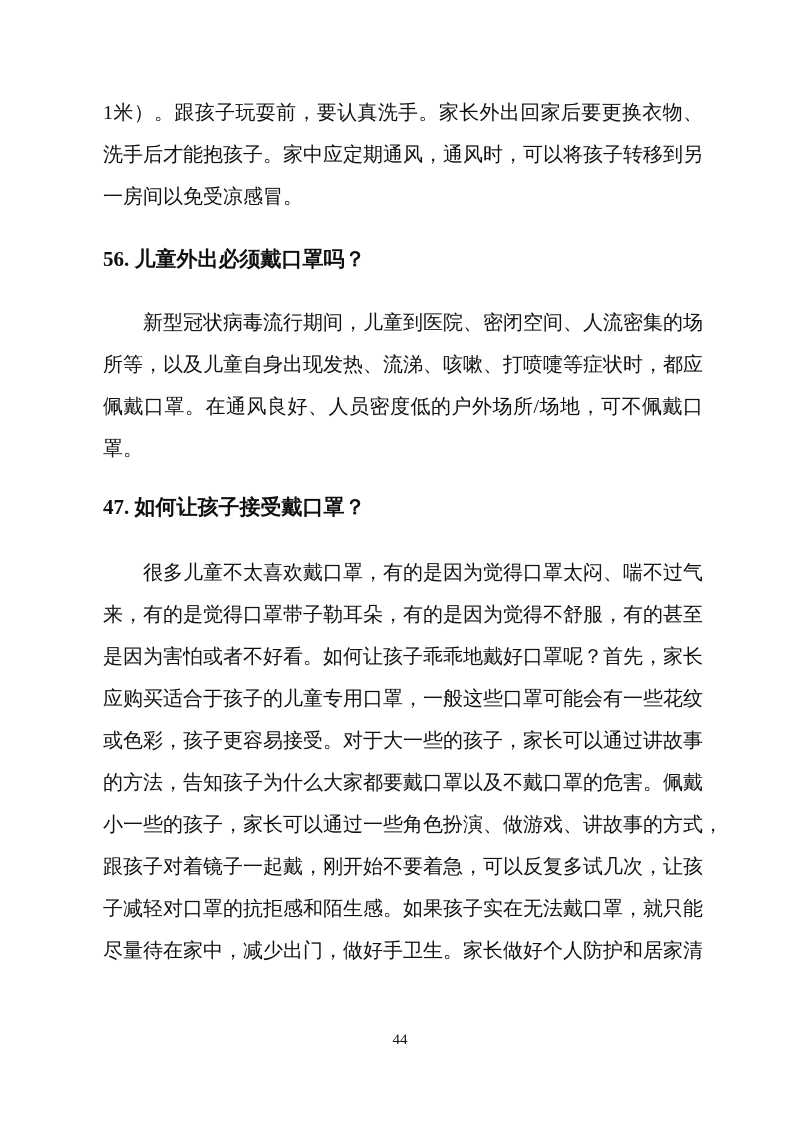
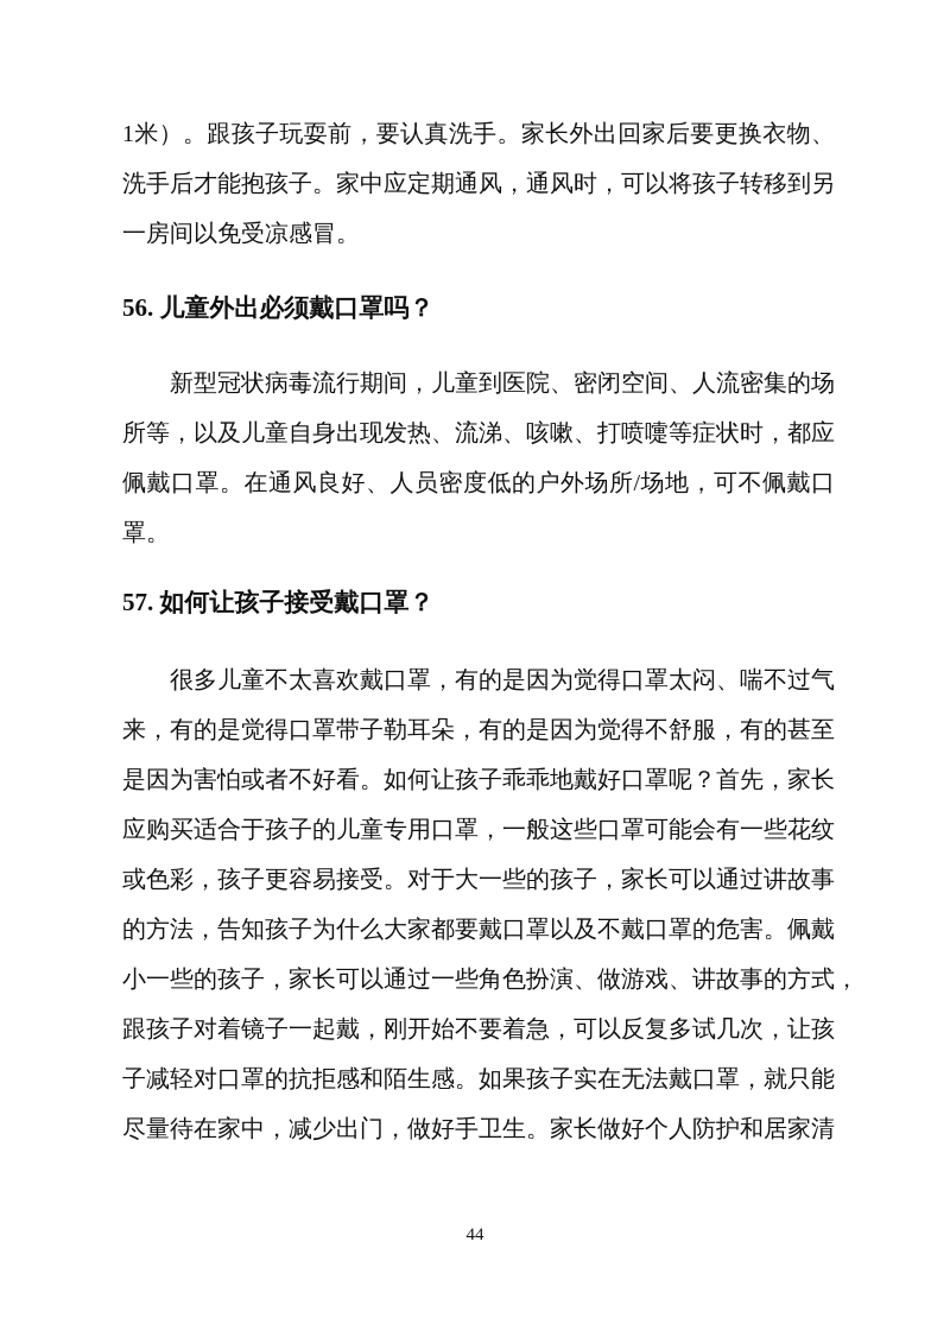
  1米）。跟孩子玩耍前，要认真洗手。家长外出回家后要更换衣物、
  洗手后才能抱孩子。家中应定期通风，通风时，可以将孩子转移到另
  一房间以免受凉感冒。
  56. 儿童外出必须戴口罩吗？
  新型冠状病毒流行期间，儿童到医院、密闭空间、人流密集的场
  所等，以及儿童自身出现发热、流涕、咳嗽、打喷嚏等症状时，都应
  佩戴口罩。在通风良好、人员密度低的户外场所/场地，可不佩戴口
  罩。
- 47. 如何让孩子接受戴口罩？
+ 57. 如何让孩子接受戴口罩？
  很多儿童不太喜欢戴口罩，有的是因为觉得口罩太闷、喘不过气
  来，有的是觉得口罩带子勒耳朵，有的是因为觉得不舒服，有的甚至
  是因为害怕或者不好看。如何让孩子乖乖地戴好口罩呢？首先，家长
  应购买适合于孩子的儿童专用口罩，一般这些口罩可能会有一些花纹
  或色彩，孩子更容易接受。对于大一些的孩子，家长可以通过讲故事
  的方法，告知孩子为什么大家都要戴口罩以及不戴口罩的危害。佩戴
  小一些的孩子，家长可以通过一些角色扮演、做游戏、讲故事的方式，
  跟孩子对着镜子一起戴，刚开始不要着急，可以反复多试几次，让孩
  子减轻对口罩的抗拒感和陌生感。如果孩子实在无法戴口罩，就只能
  尽量待在家中，减少出门，做好手卫生。家长做好个人防护和居家清
  44
